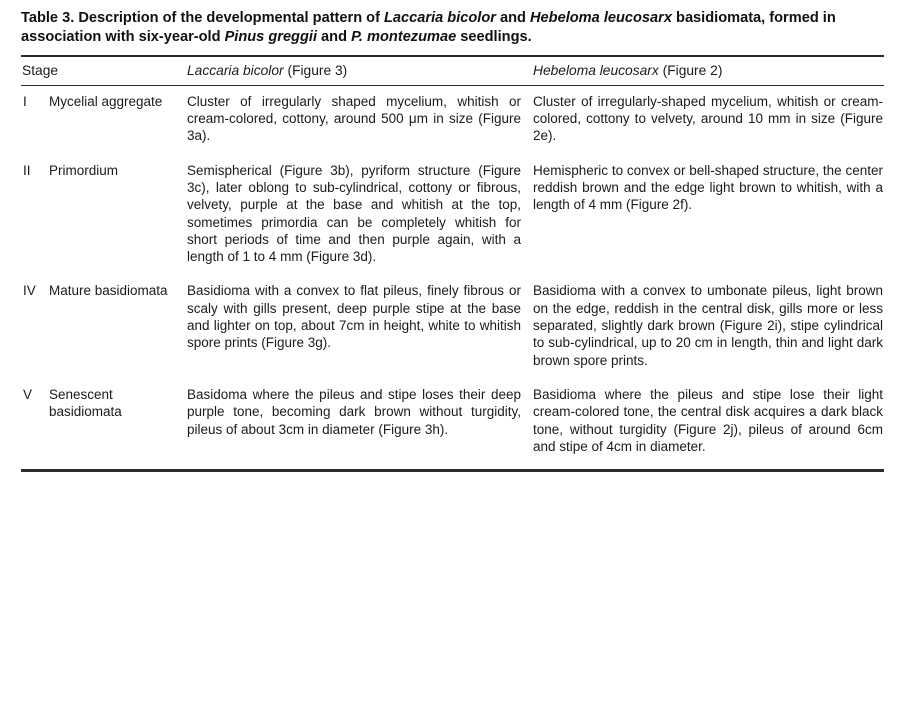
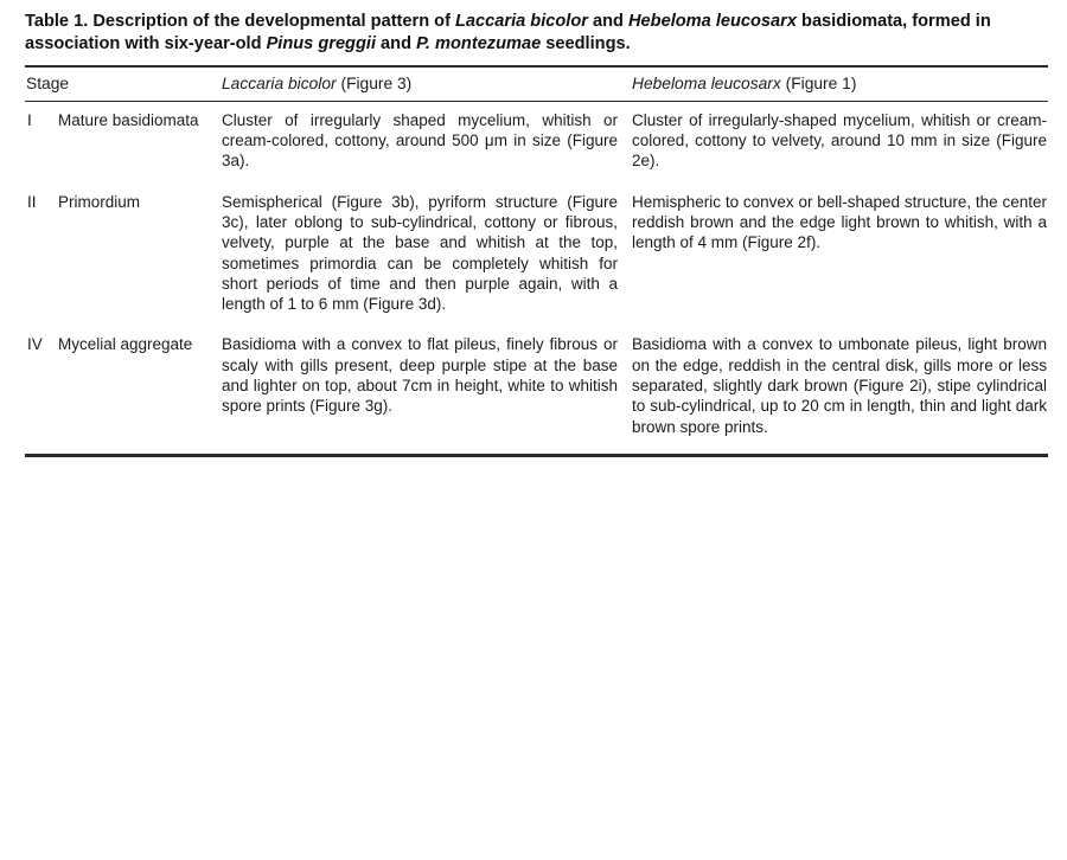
- Table 3. Description of the developmental pattern of Laccaria bicolor and Hebeloma leucosarx basidiomata, formed in association with six-year-old Pinus greggii and P. montezumae seedlings.
+ Table 1. Description of the developmental pattern of Laccaria bicolor and Hebeloma leucosarx basidiomata, formed in association with six-year-old Pinus greggii and P. montezumae seedlings.
- Stage	Laccaria bicolor (Figure 3)	Hebeloma leucosarx (Figure 2)
+ Stage	Laccaria bicolor (Figure 3)	Hebeloma leucosarx (Figure 1)
- I	Mycelial aggregate	Cluster of irregularly shaped mycelium, whitish or cream-colored, cottony, around 500 μm in size (Figure 3a).	Cluster of irregularly-shaped mycelium, whitish or cream-colored, cottony to velvety, around 10 mm in size (Figure 2e).
+ I	Mature basidiomata	Cluster of irregularly shaped mycelium, whitish or cream-colored, cottony, around 500 μm in size (Figure 3a).	Cluster of irregularly-shaped mycelium, whitish or cream-colored, cottony to velvety, around 10 mm in size (Figure 2e).
- II	Primordium	Semispherical (Figure 3b), pyriform structure (Figure 3c), later oblong to sub-cylindrical, cottony or fibrous, velvety, purple at the base and whitish at the top, sometimes primordia can be completely whitish for short periods of time and then purple again, with a length of 1 to 4 mm (Figure 3d).	Hemispheric to convex or bell-shaped structure, the center reddish brown and the edge light brown to whitish, with a length of 4 mm (Figure 2f).
+ II	Primordium	Semispherical (Figure 3b), pyriform structure (Figure 3c), later oblong to sub-cylindrical, cottony or fibrous, velvety, purple at the base and whitish at the top, sometimes primordia can be completely whitish for short periods of time and then purple again, with a length of 1 to 6 mm (Figure 3d).	Hemispheric to convex or bell-shaped structure, the center reddish brown and the edge light brown to whitish, with a length of 4 mm (Figure 2f).
- IV	Mature basidiomata	Basidioma with a convex to flat pileus, finely fibrous or scaly with gills present, deep purple stipe at the base and lighter on top, about 7cm in height, white to whitish spore prints (Figure 3g).	Basidioma with a convex to umbonate pileus, light brown on the edge, reddish in the central disk, gills more or less separated, slightly dark brown (Figure 2i), stipe cylindrical to sub-cylindrical, up to 20 cm in length, thin and light dark brown spore prints.
+ IV	Mycelial aggregate	Basidioma with a convex to flat pileus, finely fibrous or scaly with gills present, deep purple stipe at the base and lighter on top, about 7cm in height, white to whitish spore prints (Figure 3g).	Basidioma with a convex to umbonate pileus, light brown on the edge, reddish in the central disk, gills more or less separated, slightly dark brown (Figure 2i), stipe cylindrical to sub-cylindrical, up to 20 cm in length, thin and light dark brown spore prints.
- V	Senescent basidiomata	Basidoma where the pileus and stipe loses their deep purple tone, becoming dark brown without turgidity, pileus of about 3cm in diameter (Figure 3h).	Basidioma where the pileus and stipe lose their light cream-colored tone, the central disk acquires a dark black tone, without turgidity (Figure 2j), pileus of around 6cm and stipe of 4cm in diameter.
